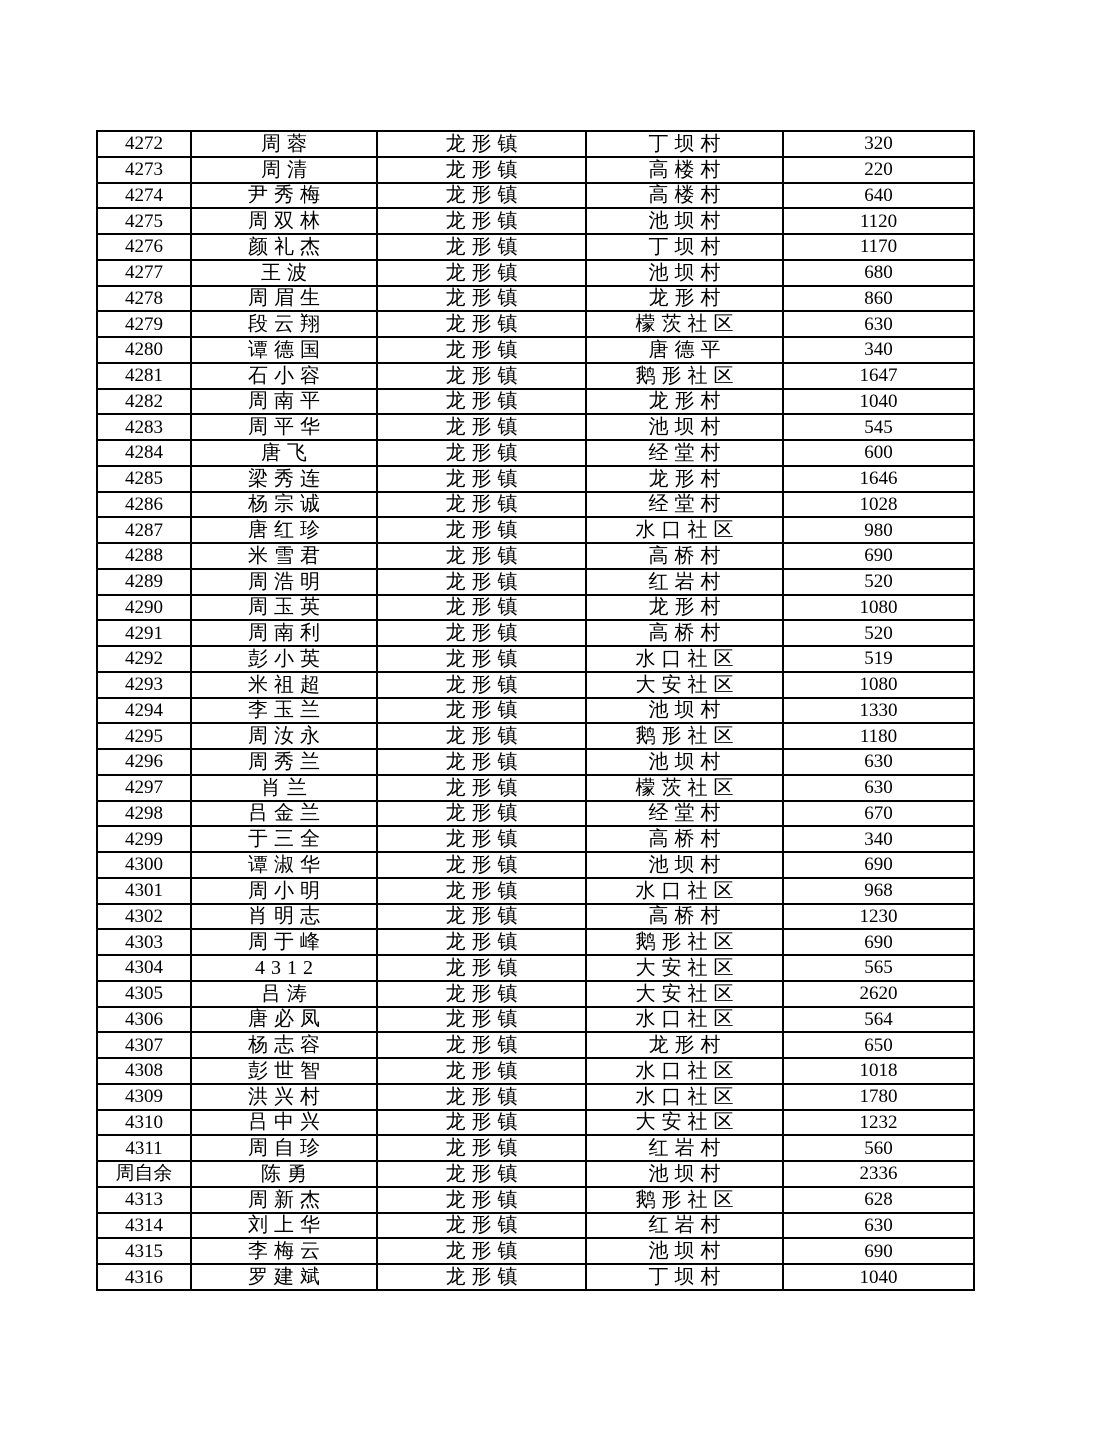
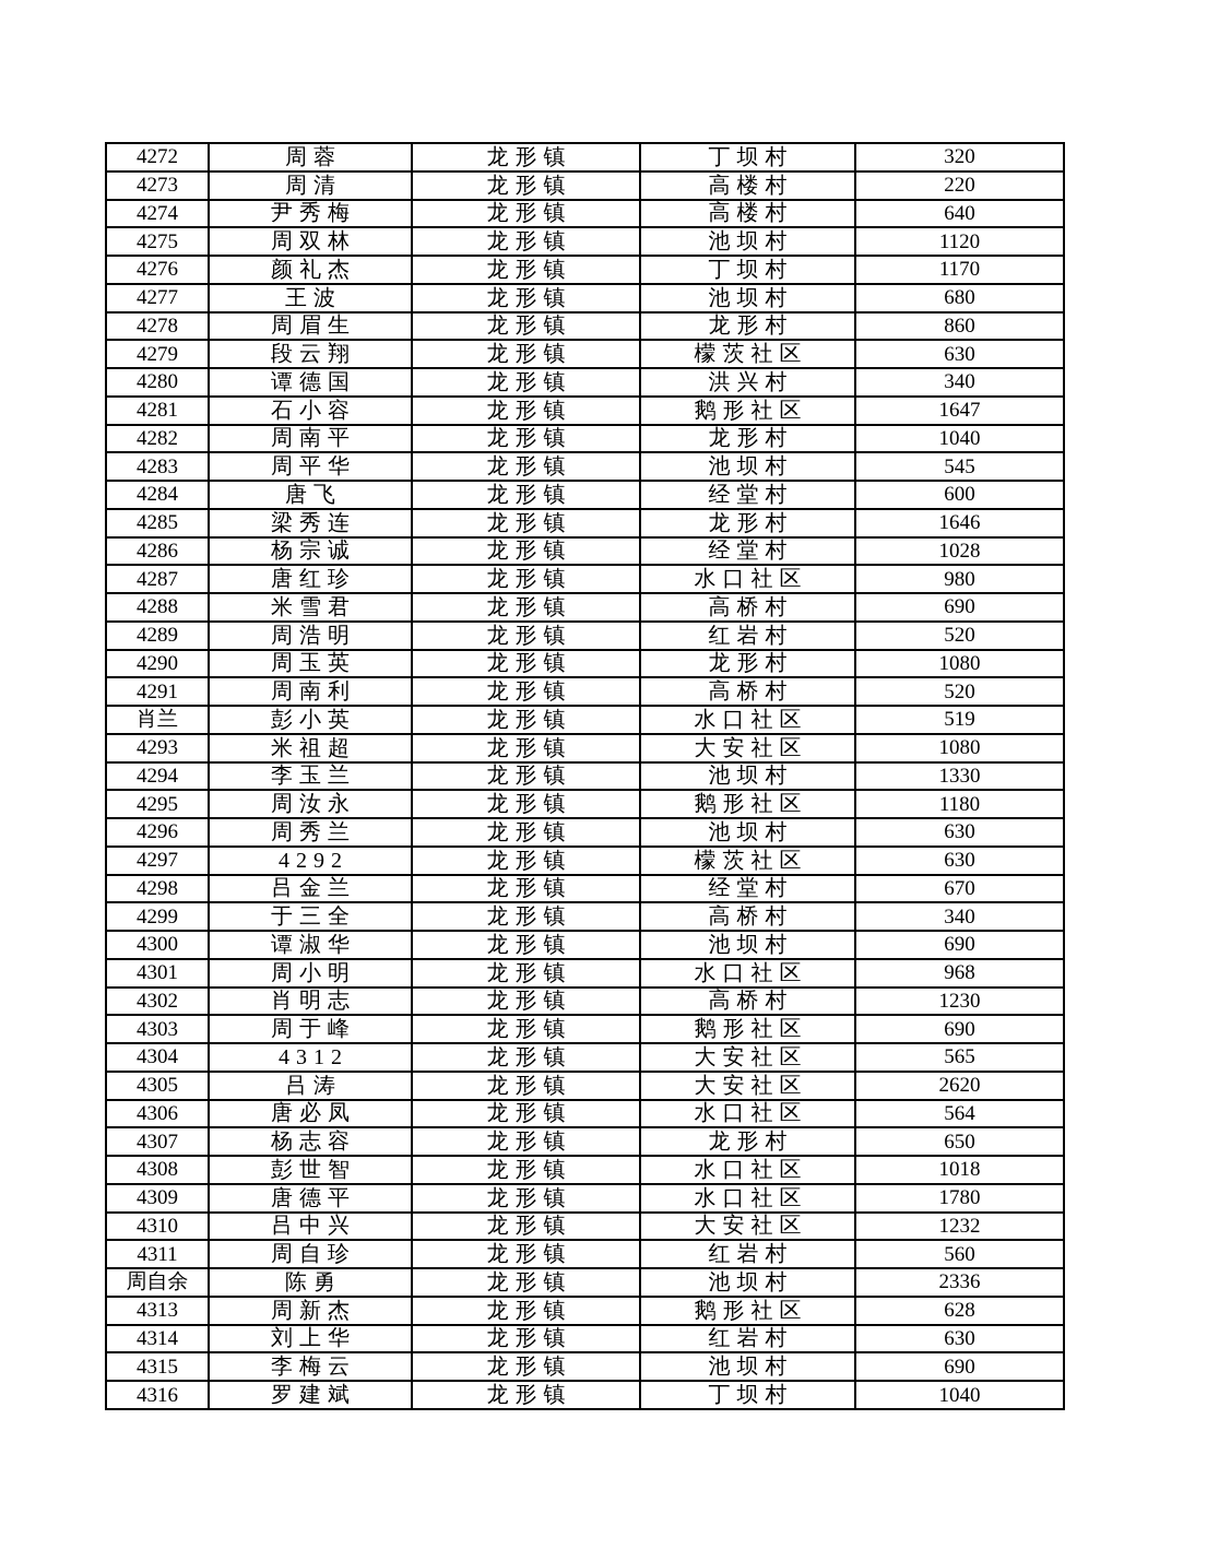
  4272	周蓉	龙形镇	丁坝村	320
  4273	周清	龙形镇	高楼村	220
  4274	尹秀梅	龙形镇	高楼村	640
  4275	周双林	龙形镇	池坝村	1120
  4276	颜礼杰	龙形镇	丁坝村	1170
  4277	王波	龙形镇	池坝村	680
  4278	周眉生	龙形镇	龙形村	860
  4279	段云翔	龙形镇	檬茨社区	630
- 4280	谭德国	龙形镇	唐德平	340
+ 4280	谭德国	龙形镇	洪兴村	340
  4281	石小容	龙形镇	鹅形社区	1647
  4282	周南平	龙形镇	龙形村	1040
  4283	周平华	龙形镇	池坝村	545
  4284	唐飞	龙形镇	经堂村	600
  4285	梁秀连	龙形镇	龙形村	1646
  4286	杨宗诚	龙形镇	经堂村	1028
  4287	唐红珍	龙形镇	水口社区	980
  4288	米雪君	龙形镇	高桥村	690
  4289	周浩明	龙形镇	红岩村	520
  4290	周玉英	龙形镇	龙形村	1080
  4291	周南利	龙形镇	高桥村	520
- 4292	彭小英	龙形镇	水口社区	519
+ 肖兰	彭小英	龙形镇	水口社区	519
  4293	米祖超	龙形镇	大安社区	1080
  4294	李玉兰	龙形镇	池坝村	1330
  4295	周汝永	龙形镇	鹅形社区	1180
  4296	周秀兰	龙形镇	池坝村	630
- 4297	肖兰	龙形镇	檬茨社区	630
+ 4297	4292	龙形镇	檬茨社区	630
  4298	吕金兰	龙形镇	经堂村	670
  4299	于三全	龙形镇	高桥村	340
  4300	谭淑华	龙形镇	池坝村	690
  4301	周小明	龙形镇	水口社区	968
  4302	肖明志	龙形镇	高桥村	1230
  4303	周于峰	龙形镇	鹅形社区	690
  4304	4312	龙形镇	大安社区	565
  4305	吕涛	龙形镇	大安社区	2620
  4306	唐必凤	龙形镇	水口社区	564
  4307	杨志容	龙形镇	龙形村	650
  4308	彭世智	龙形镇	水口社区	1018
- 4309	洪兴村	龙形镇	水口社区	1780
+ 4309	唐德平	龙形镇	水口社区	1780
  4310	吕中兴	龙形镇	大安社区	1232
  4311	周自珍	龙形镇	红岩村	560
  周自余	陈勇	龙形镇	池坝村	2336
  4313	周新杰	龙形镇	鹅形社区	628
  4314	刘上华	龙形镇	红岩村	630
  4315	李梅云	龙形镇	池坝村	690
  4316	罗建斌	龙形镇	丁坝村	1040
